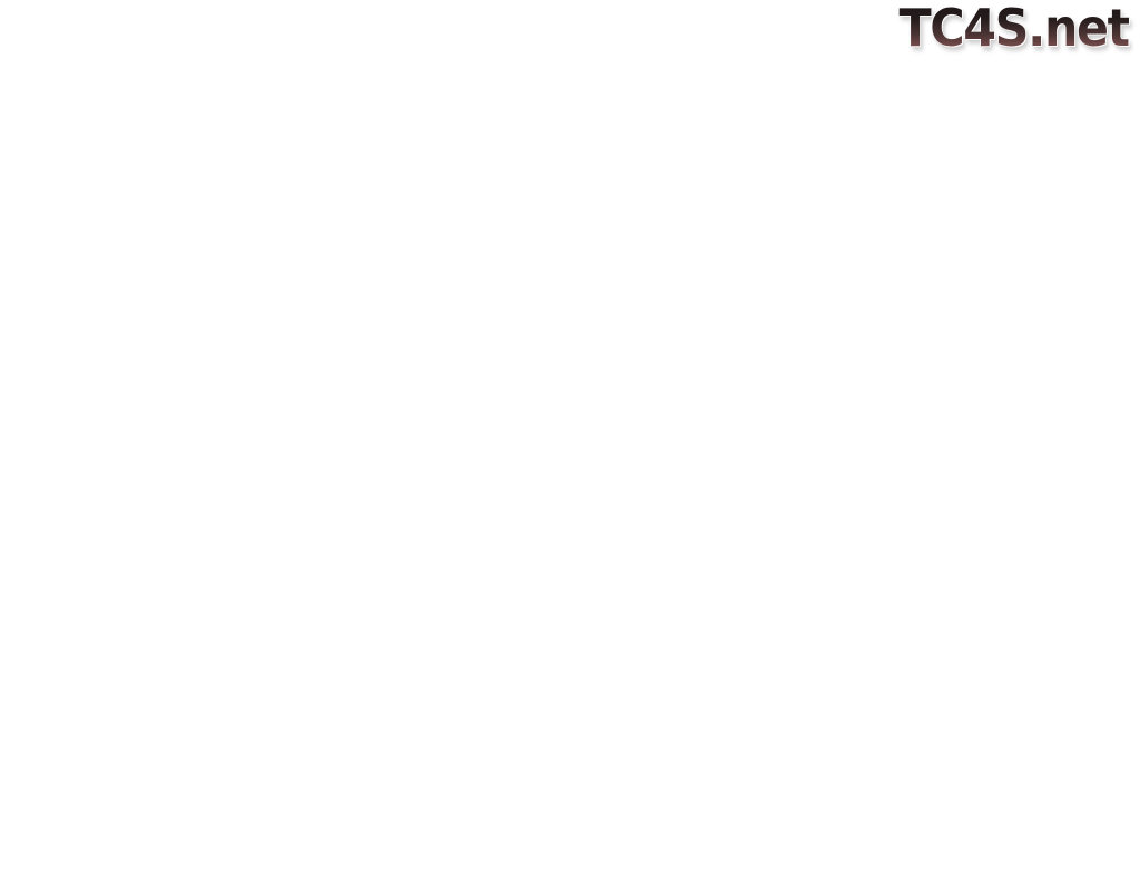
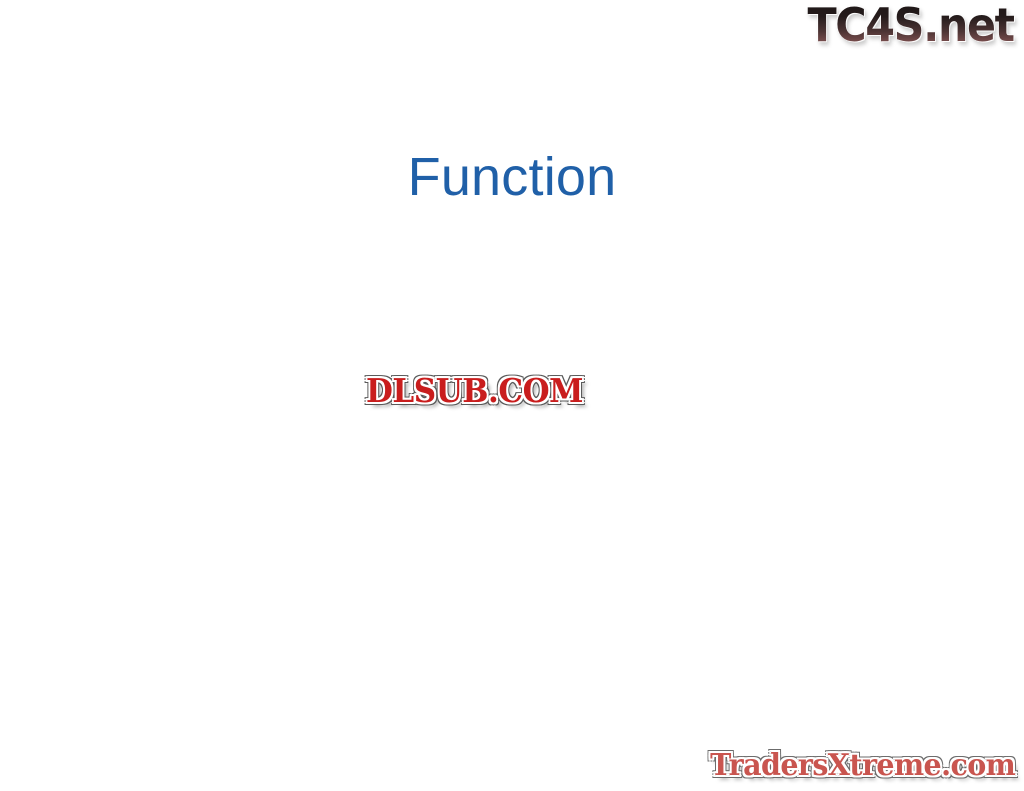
  TC4S.net
+ Function
+ DLSUB.COM
+ TradersXtreme.com
